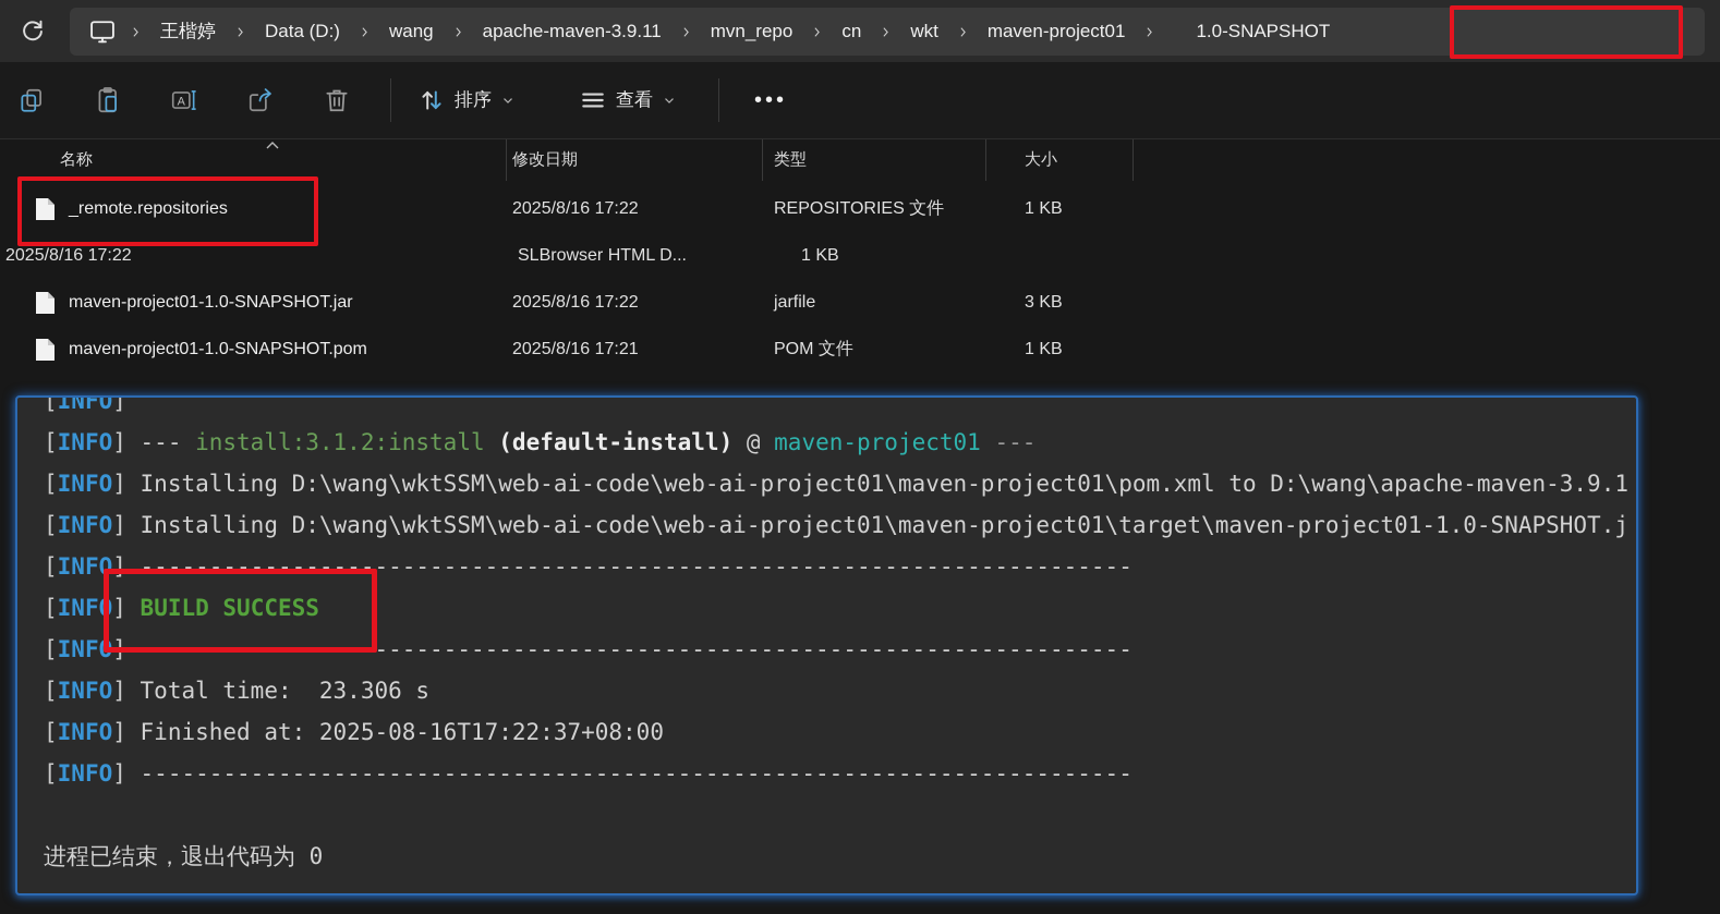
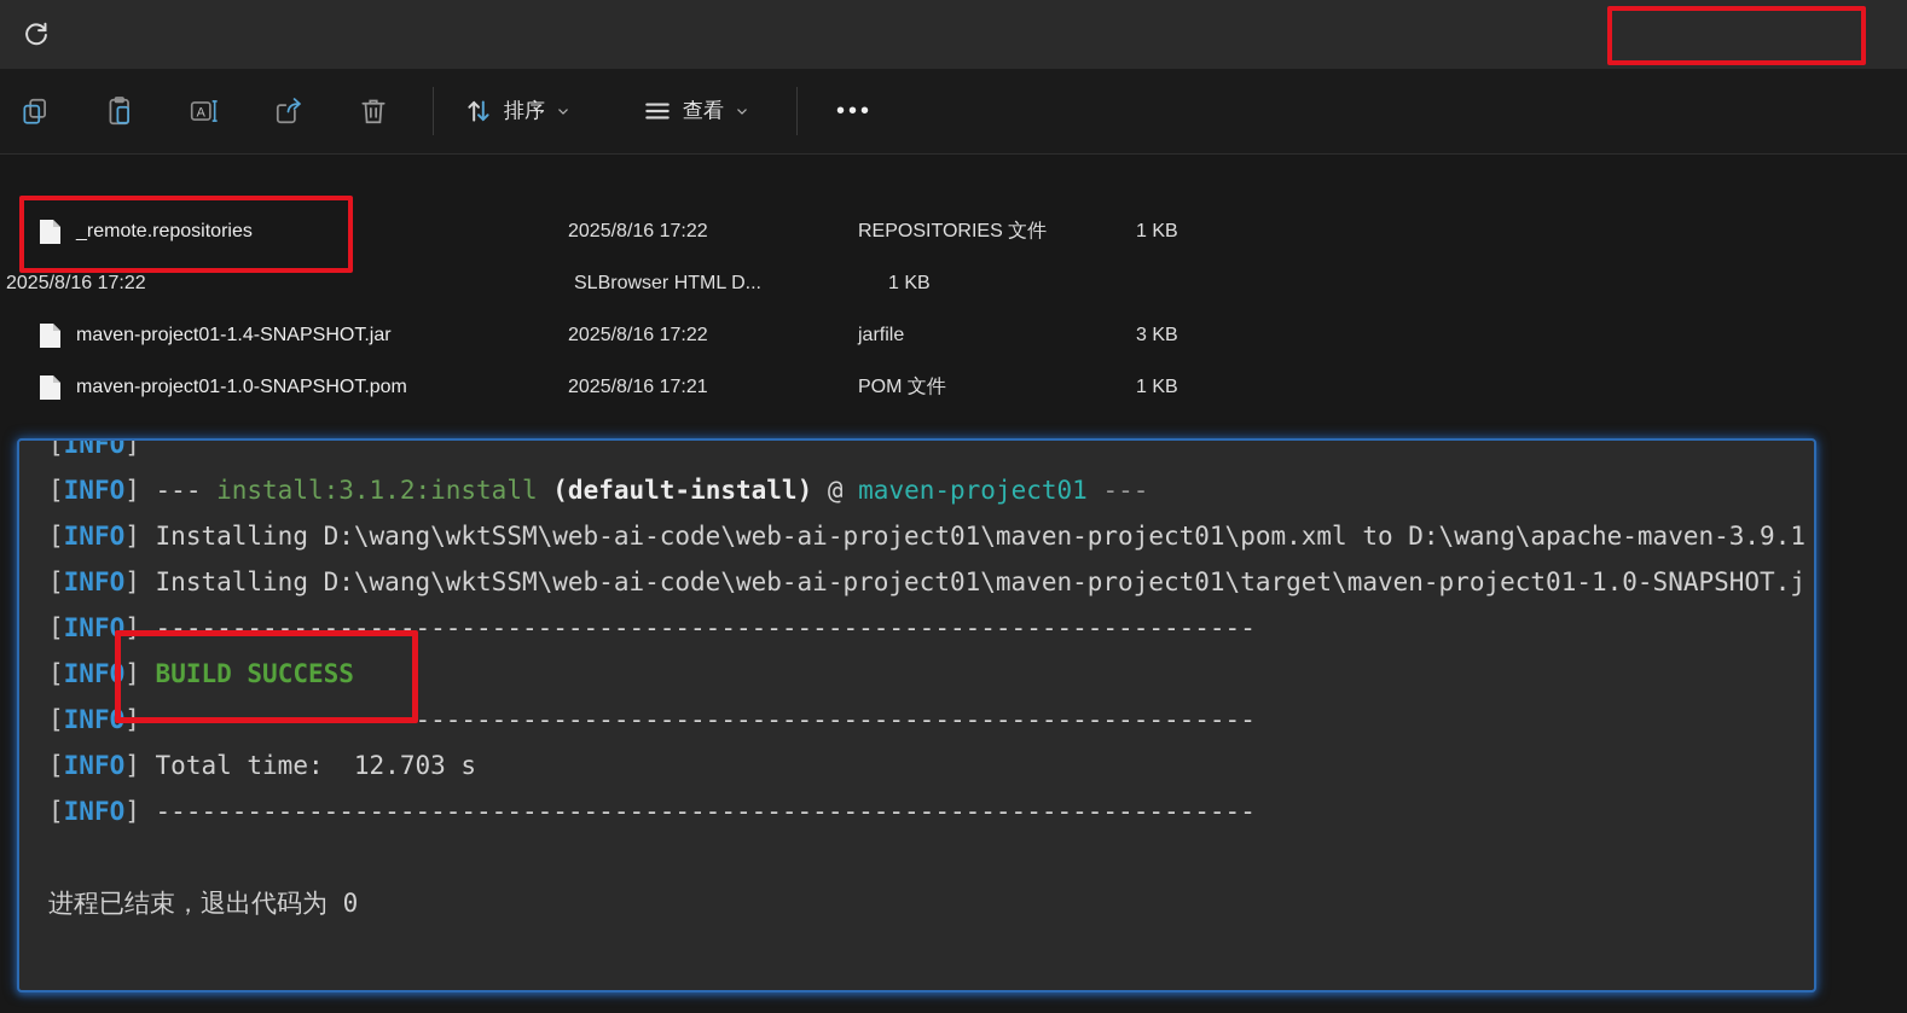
- 王楷婷
- Data (D:)
- wang
- apache-maven-3.9.11
- mvn_repo
- cn
- wkt
- maven-project01
- 1.0-SNAPSHOT
  A
  排序
  查看
  •••
- 名称
- 修改日期
- 类型
- 大小
  _remote.repositories
  2025/8/16 17:22
  REPOSITORIES 文件
  1 KB
  2025/8/16 17:22
  SLBrowser HTML D...
  1 KB
- maven-project01-1.0-SNAPSHOT.jar
+ maven-project01-1.4-SNAPSHOT.jar
  2025/8/16 17:22
  jarfile
  3 KB
  maven-project01-1.0-SNAPSHOT.pom
  2025/8/16 17:21
  POM 文件
  1 KB
  [INFO]
  [INFO] --- install:3.1.2:install (default-install) @ maven-project01 ---
  [INFO] Installing D:\wang\wktSSM\web-ai-code\web-ai-project01\maven-project01\pom.xml to D:\wang\apache-maven-3.9.1
  [INFO] Installing D:\wang\wktSSM\web-ai-code\web-ai-project01\maven-project01\target\maven-project01-1.0-SNAPSHOT.j
  [INFO] ------------------------------------------------------------------------
  [INFO] BUILD SUCCESS
  [INFO] ------------------------------------------------------------------------
- [INFO] Total time: 23.306 s
+ [INFO] Total time: 12.703 s
- [INFO] Finished at: 2025-08-16T17:22:37+08:00
  [INFO] ------------------------------------------------------------------------
  进程已结束，退出代码为 0
